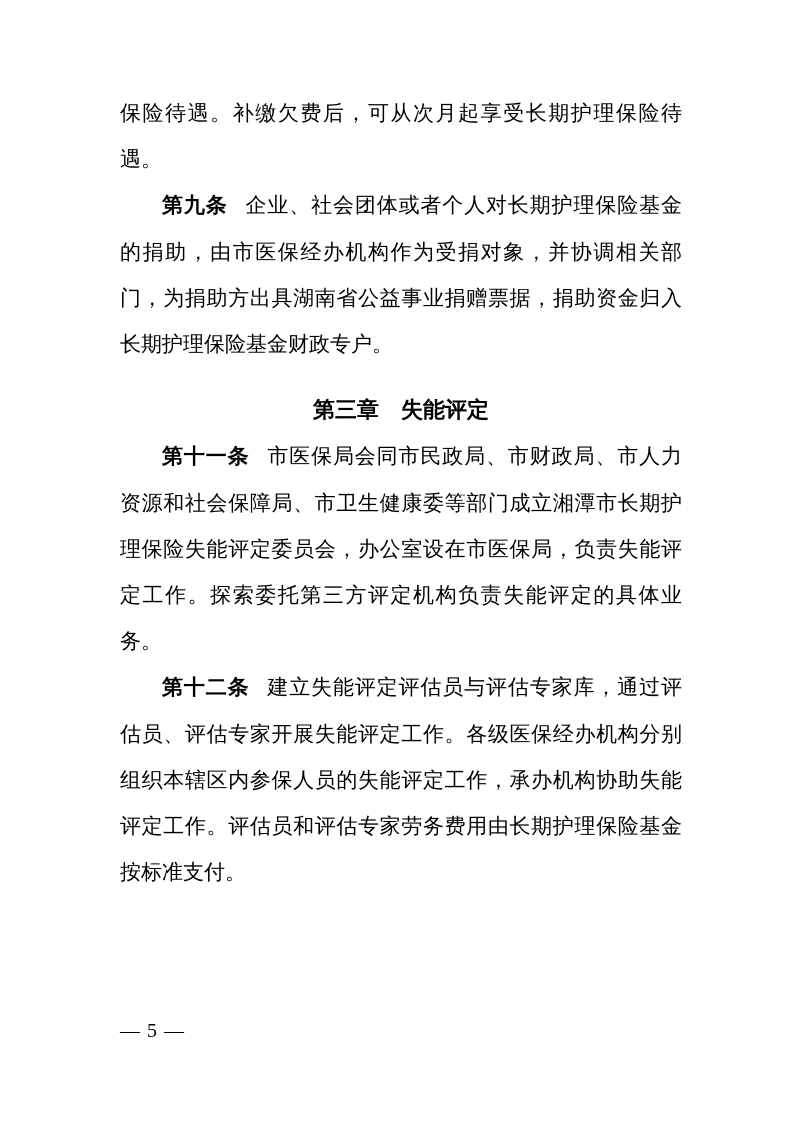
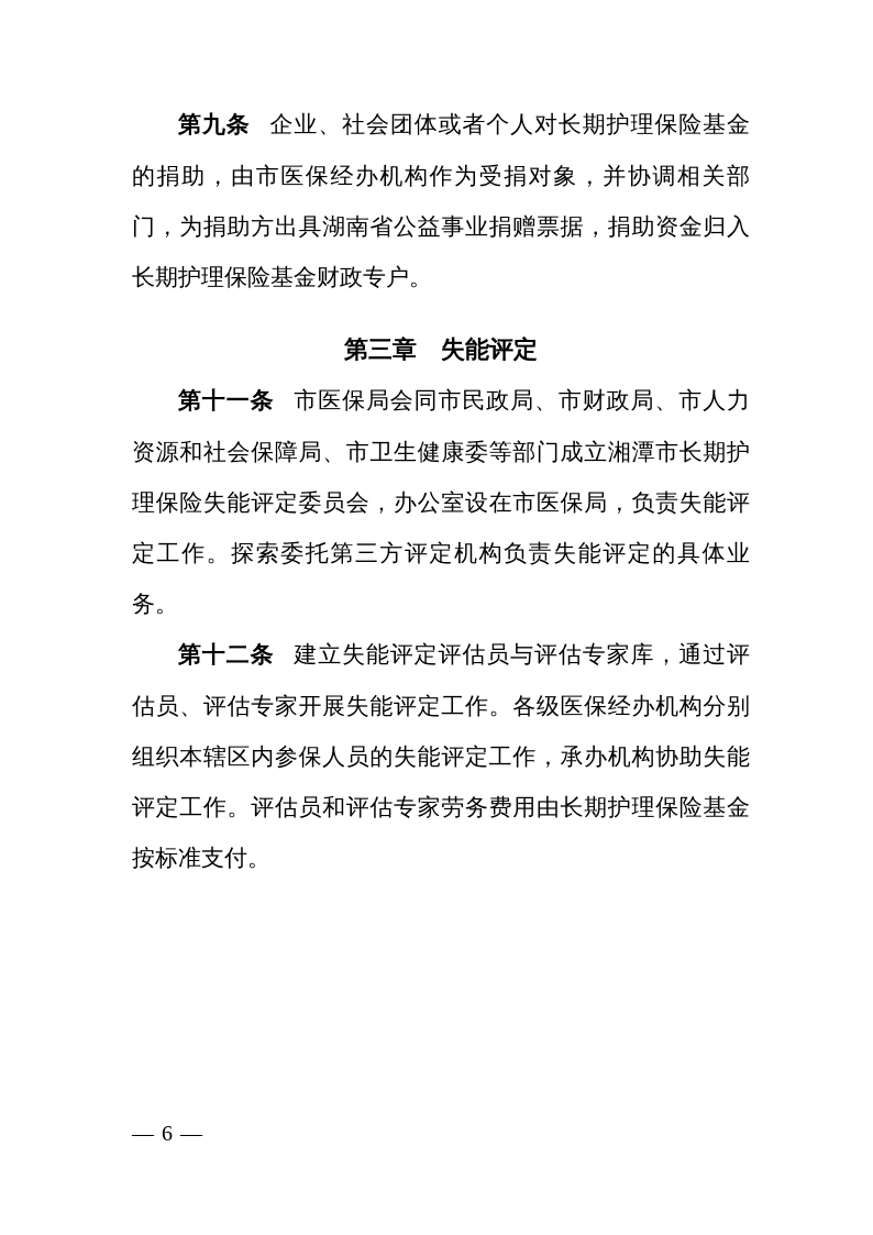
- 保险待遇。补缴欠费后，可从次月起享受长期护理保险待遇。
  第九条 企业、社会团体或者个人对长期护理保险基金的捐助，由市医保经办机构作为受捐对象，并协调相关部门，为捐助方出具湖南省公益事业捐赠票据，捐助资金归入长期护理保险基金财政专户。
  第三章 失能评定
  第十一条 市医保局会同市民政局、市财政局、市人力资源和社会保障局、市卫生健康委等部门成立湘潭市长期护理保险失能评定委员会，办公室设在市医保局，负责失能评定工作。探索委托第三方评定机构负责失能评定的具体业务。
  第十二条 建立失能评定评估员与评估专家库，通过评估员、评估专家开展失能评定工作。各级医保经办机构分别组织本辖区内参保人员的失能评定工作，承办机构协助失能评定工作。评估员和评估专家劳务费用由长期护理保险基金按标准支付。
- — 5 —
+ — 6 —
